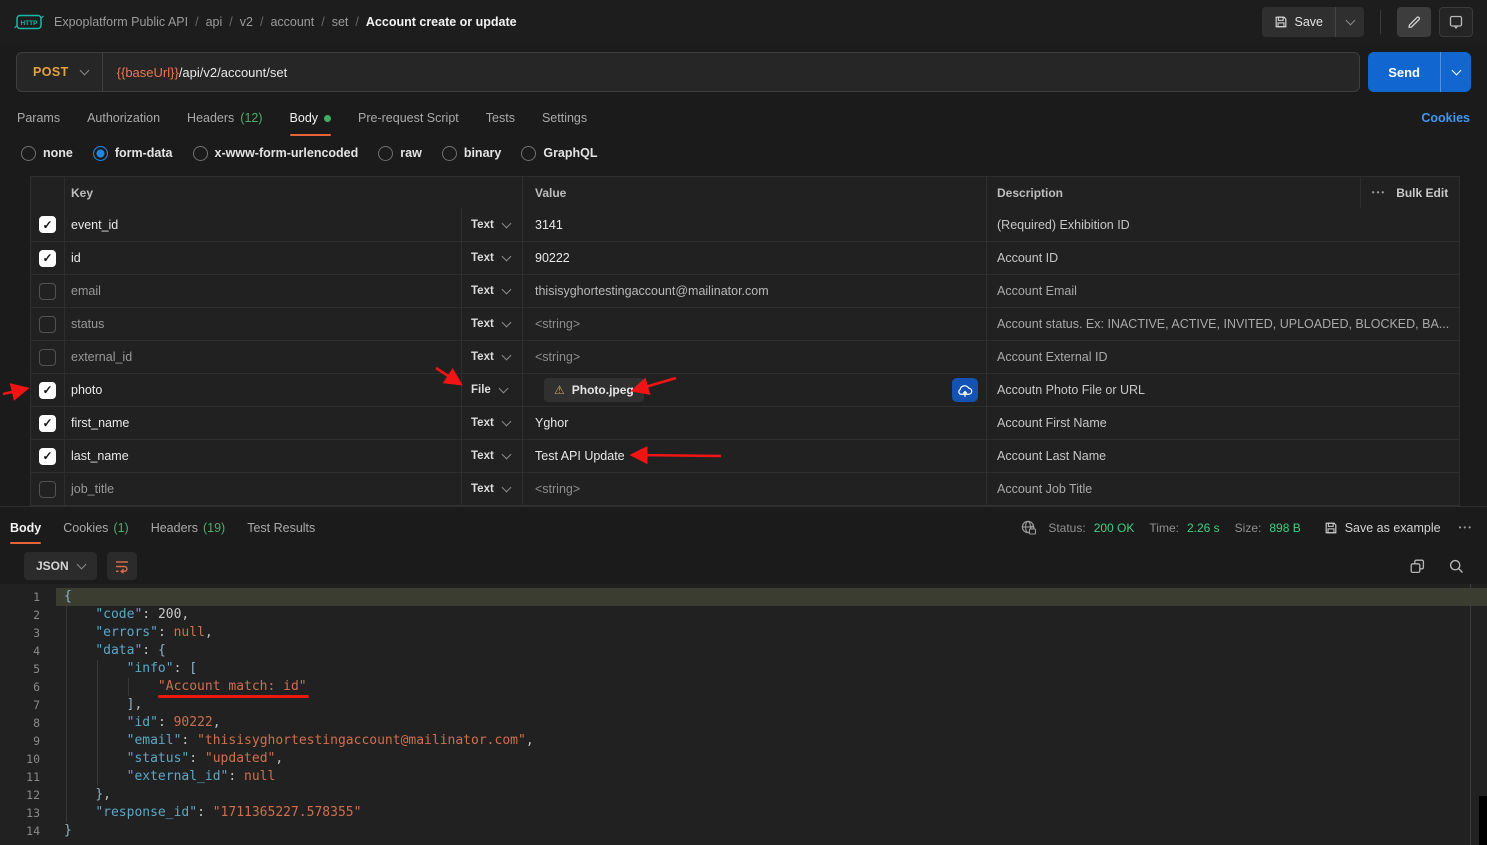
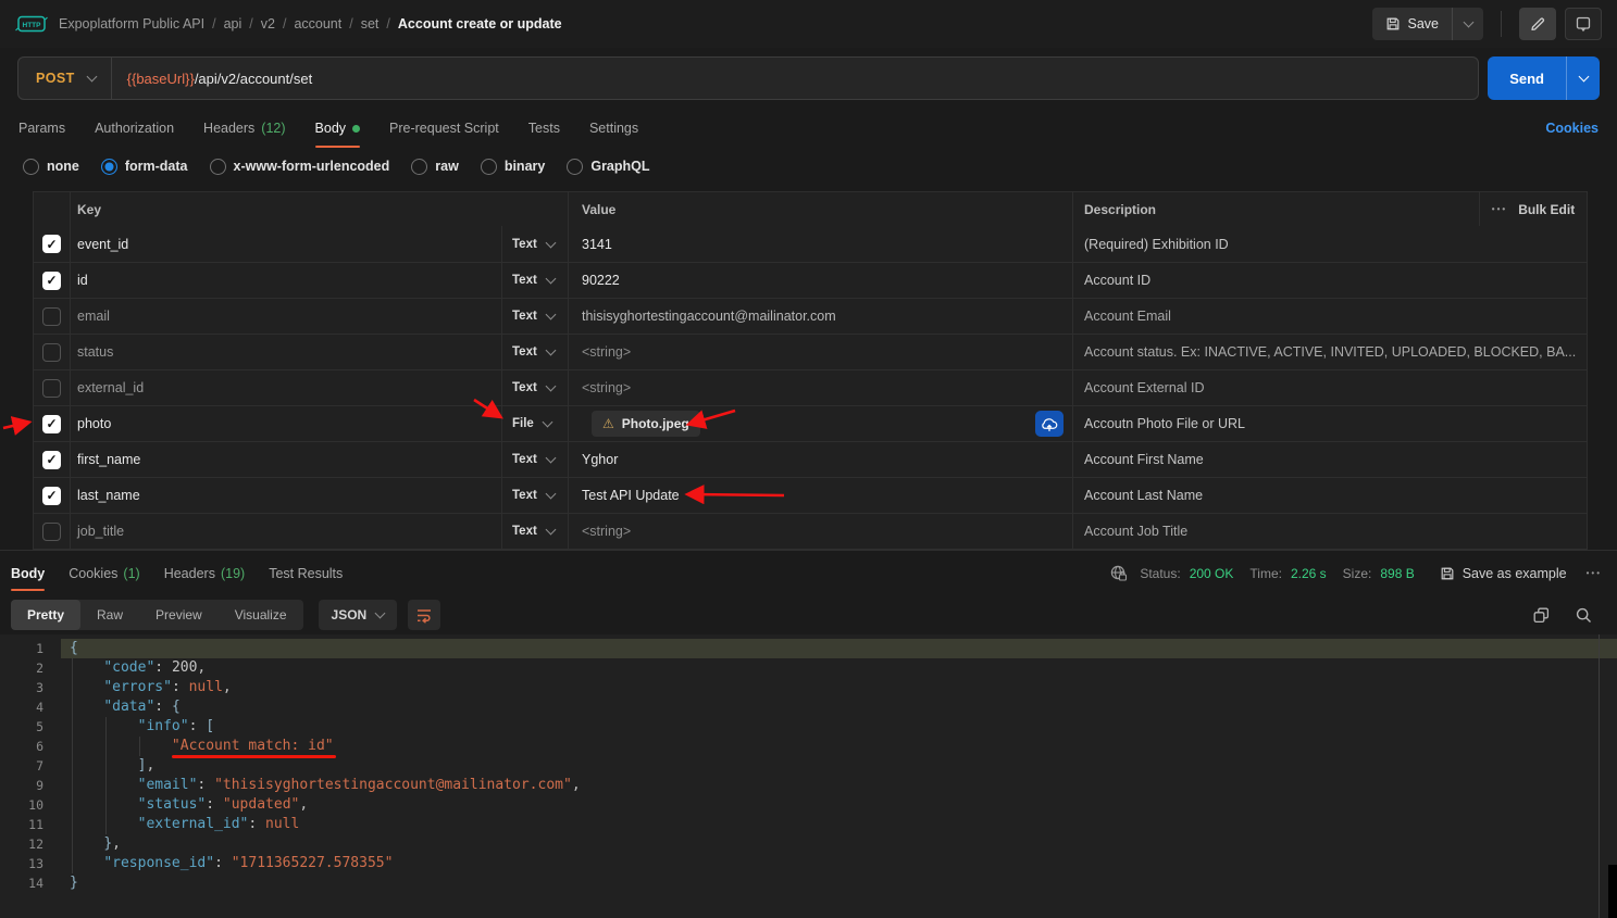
  Expoplatform Public API
  /
  api
  /
  v2
  /
  account
  /
  set
  /
  Account create or update
  Save
  POST
  {{baseUrl}}/api/v2/account/set
  Send
  Params
  Authorization
  Headers
  (12)
  Body
  Pre-request Script
  Tests
  Settings
  Cookies
  none
  form-data
  x-www-form-urlencoded
  raw
  binary
  GraphQL
  Key
  Value
  Description
  •••
  Bulk Edit
  ✓
  event_id
  Text
  3141
  (Required) Exhibition ID
  ✓
  id
  Text
  90222
  Account ID
  email
  Text
  thisisyghortestingaccount@mailinator.com
  Account Email
  status
  Text
  <string>
  Account status. Ex: INACTIVE, ACTIVE, INVITED, UPLOADED, BLOCKED, BA...
  external_id
  Text
  <string>
  Account External ID
  ✓
  photo
  File
  ⚠
  Photo.jpeg
  Accoutn Photo File or URL
  ✓
  first_name
  Text
  Yghor
  Account First Name
  ✓
  last_name
  Text
  Test API Update
  Account Last Name
  job_title
  Text
  <string>
  Account Job Title
  Body
  Cookies
  (1)
  Headers
  (19)
  Test Results
  Status:
  200 OK
  Time:
  2.26 s
  Size:
  898 B
  Save as example
  •••
+ Pretty
+ Raw
+ Preview
+ Visualize
  JSON
  1
  {
  2
  "code": 200,
  3
  "errors": null,
  4
  "data": {
  5
  "info": [
  6
  "Account match: id"
  7
  ],
- 8
- "id": 90222,
  9
  "email": "thisisyghortestingaccount@mailinator.com",
  10
  "status": "updated",
  11
  "external_id": null
  12
  },
  13
  "response_id": "1711365227.578355"
  14
  }
